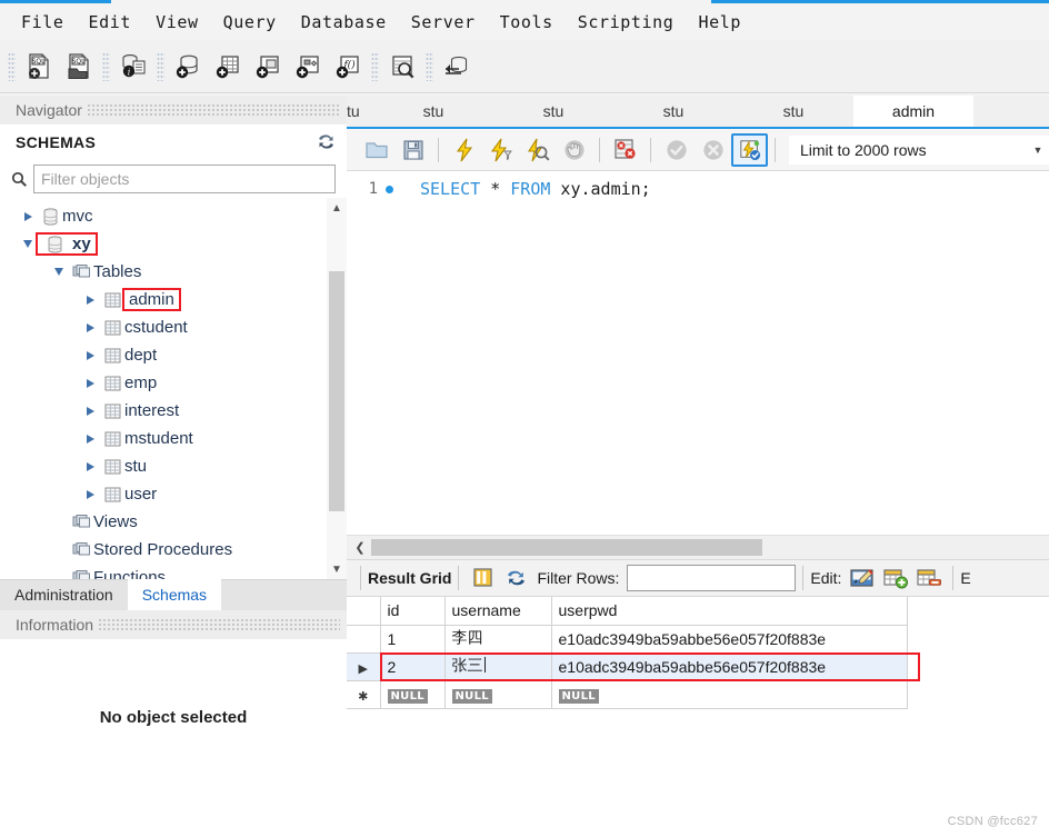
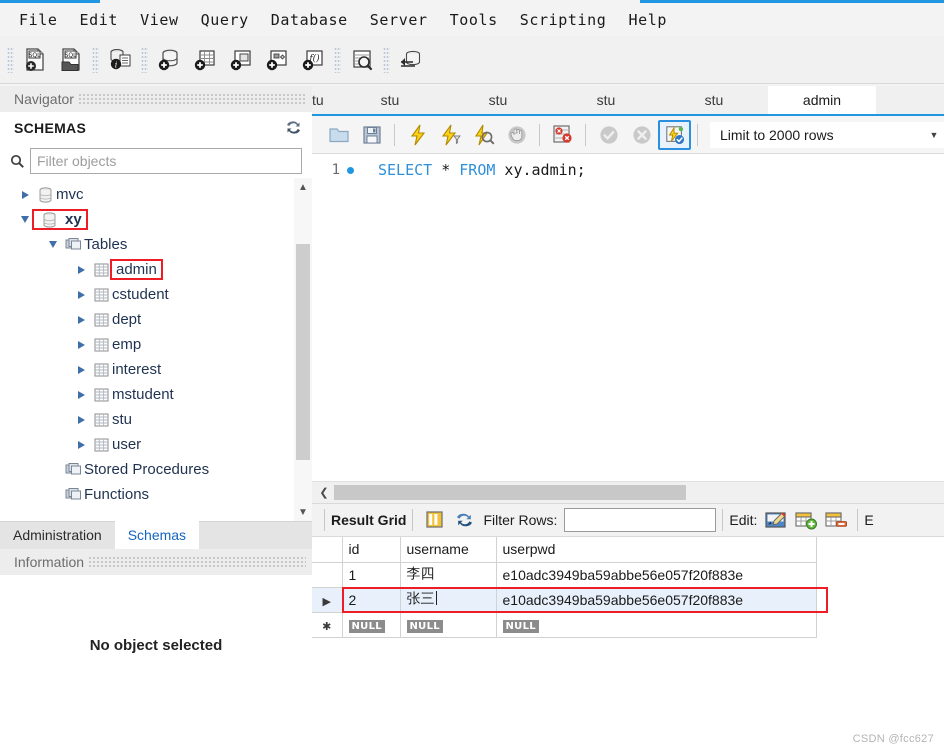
  File
  Edit
  View
  Query
  Database
  Server
  Tools
  Scripting
  Help
  i
  f()
  Navigator
  SCHEMAS
  Filter objects
  mvc
  xy
  Tables
  admin
  cstudent
  dept
  emp
  interest
  mstudent
  stu
  user
- Views
  Stored Procedures
  Functions
  ▲
  ▼
  Administration
  Schemas
  Information
  No object selected
  tu
  stu
  stu
  stu
  stu
  admin
  Limit to 2000 rows
  ▼
  1
  SELECT
  *
  FROM
  xy.admin;
  ❮
  Result Grid
  Filter Rows:
  Edit:
  E
  	id	username	userpwd
  	1	李四	e10adc3949ba59abbe56e057f20f883e
  ▶	2	张三	e10adc3949ba59abbe56e057f20f883e
  ✱	NULL	NULL	NULL
  CSDN @fcc627
